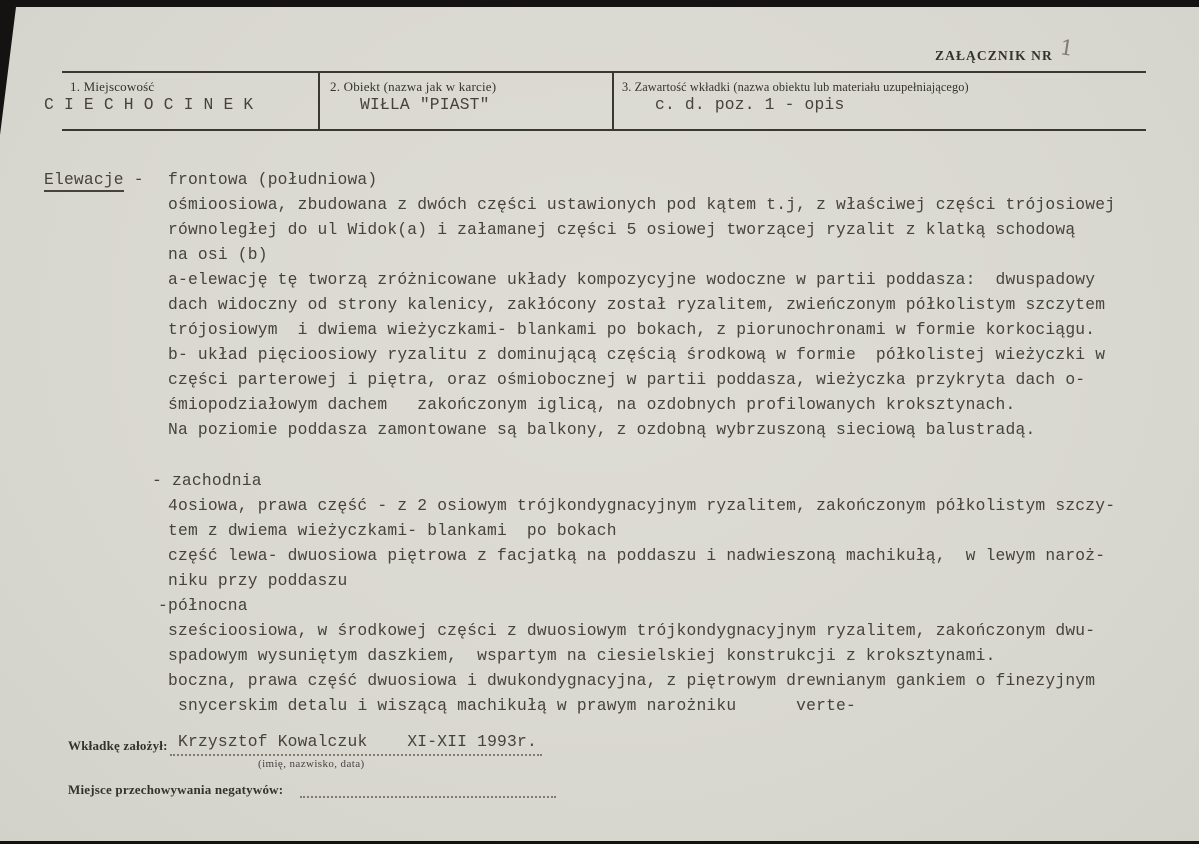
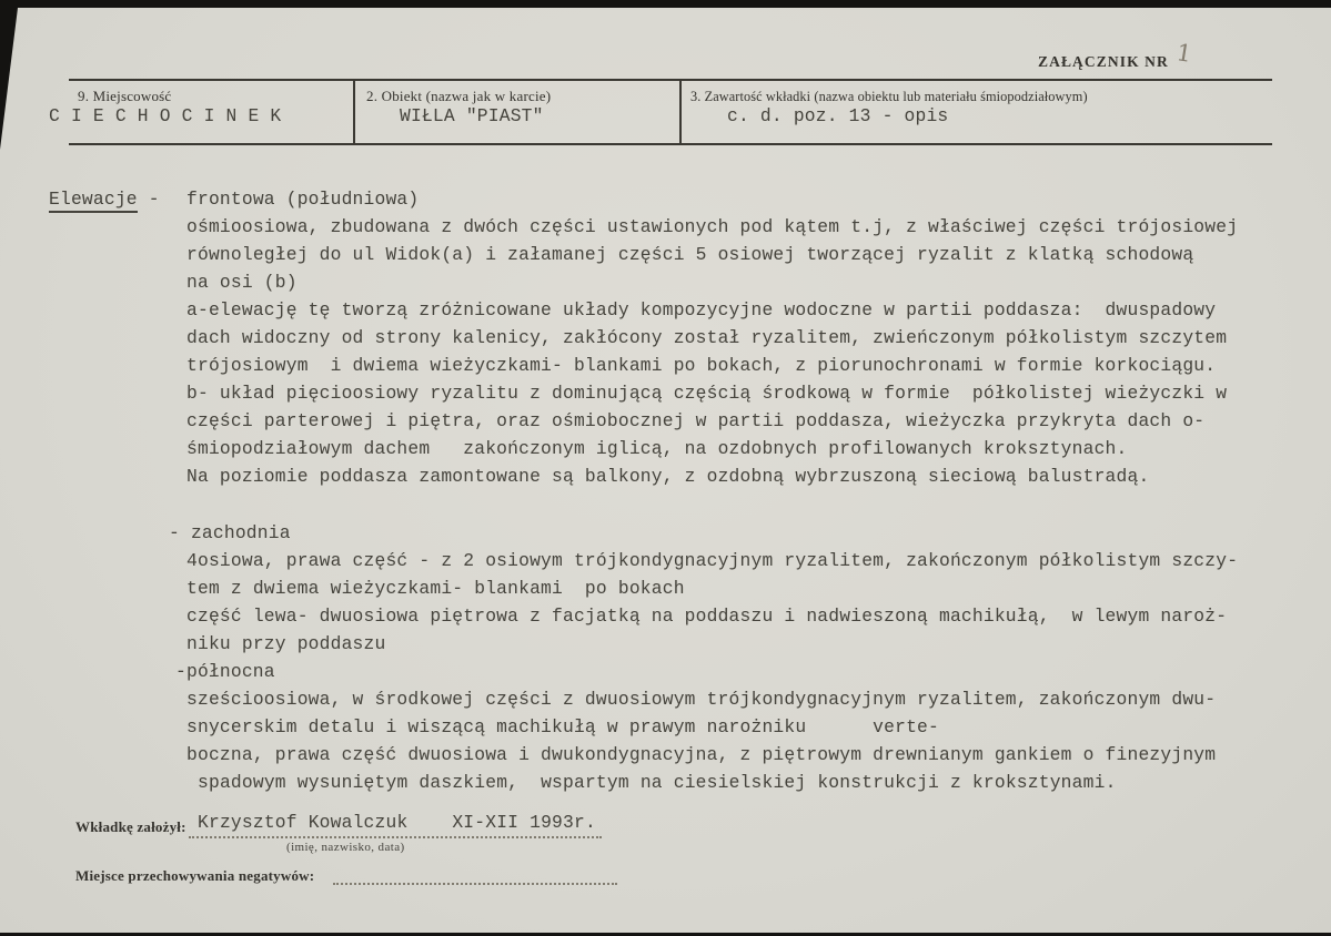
  ZAŁĄCZNIK NR
- 1. Miejscowość
+ 9. Miejscowość
  C I E C H O C I N E K
  2. Obiekt (nazwa jak w karcie)
  WIŁLA "PIAST"
- 3. Zawartość wkładki (nazwa obiektu lub materiału uzupełniającego)
+ 3. Zawartość wkładki (nazwa obiektu lub materiału śmiopodziałowym)
- c. d. poz. 1 - opis
+ c. d. poz. 13 - opis
  Elewacje -
  frontowa (południowa)
  ośmioosiowa, zbudowana z dwóch części ustawionych pod kątem t.j, z właściwej części trójosiowej
  równoległej do ul Widok(a) i załamanej części 5 osiowej tworzącej ryzalit z klatką schodową
  na osi (b)
  a-elewację tę tworzą zróżnicowane układy kompozycyjne wodoczne w partii poddasza: dwuspadowy
  dach widoczny od strony kalenicy, zakłócony został ryzalitem, zwieńczonym półkolistym szczytem
  trójosiowym i dwiema wieżyczkami- blankami po bokach, z piorunochronami w formie korkociągu.
  b- układ pięcioosiowy ryzalitu z dominującą częścią środkową w formie półkolistej wieżyczki w
  części parterowej i piętra, oraz ośmiobocznej w partii poddasza, wieżyczka przykryta dach o-
  śmiopodziałowym dachem zakończonym iglicą, na ozdobnych profilowanych kroksztynach.
  Na poziomie poddasza zamontowane są balkony, z ozdobną wybrzuszoną sieciową balustradą.
  - zachodnia
  4osiowa, prawa część - z 2 osiowym trójkondygnacyjnym ryzalitem, zakończonym półkolistym szczy-
  tem z dwiema wieżyczkami- blankami po bokach
  część lewa- dwuosiowa piętrowa z facjatką na poddaszu i nadwieszoną machikułą, w lewym naroż-
  niku przy poddaszu
  -północna
  sześcioosiowa, w środkowej części z dwuosiowym trójkondygnacyjnym ryzalitem, zakończonym dwu-
- spadowym wysuniętym daszkiem, wspartym na ciesielskiej konstrukcji z kroksztynami.
+ snycerskim detalu i wiszącą machikułą w prawym narożniku verte-
  boczna, prawa część dwuosiowa i dwukondygnacyjna, z piętrowym drewnianym gankiem o finezyjnym
- snycerskim detalu i wiszącą machikułą w prawym narożniku verte-
+ spadowym wysuniętym daszkiem, wspartym na ciesielskiej konstrukcji z kroksztynami.
  Wkładkę założył:
  Krzysztof Kowalczuk XI-XII 1993r.
  (imię, nazwisko, data)
  Miejsce przechowywania negatywów:
